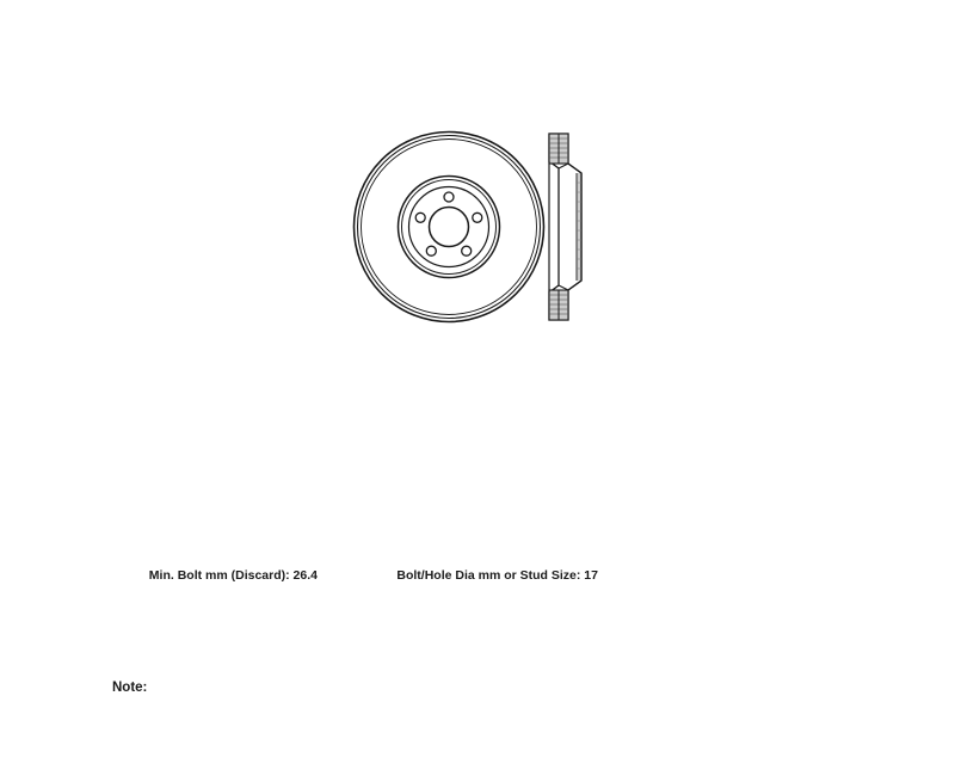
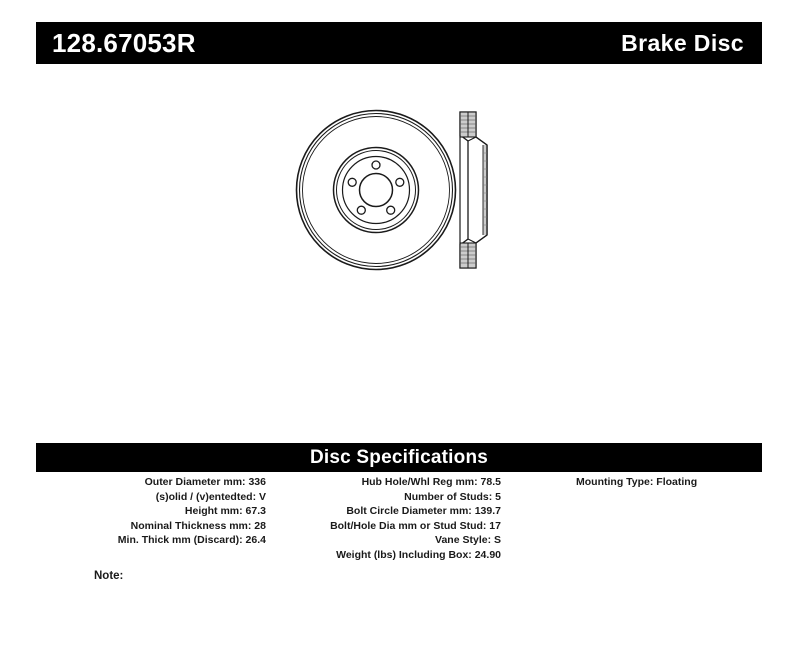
+ 128.67053R
+ Brake Disc
+ Disc Specifications
+ Outer Diameter mm: 336
+ (s)olid / (v)entedted: V
+ Height mm: 67.3
+ Nominal Thickness mm: 28
- Min. Bolt mm (Discard): 26.4
+ Min. Thick mm (Discard): 26.4
+ Hub Hole/Whl Reg mm: 78.5
+ Number of Studs: 5
+ Bolt Circle Diameter mm: 139.7
- Bolt/Hole Dia mm or Stud Size: 17
+ Bolt/Hole Dia mm or Stud Stud: 17
+ Vane Style: S
+ Weight (lbs) Including Box: 24.90
+ Mounting Type: Floating
  Note:
